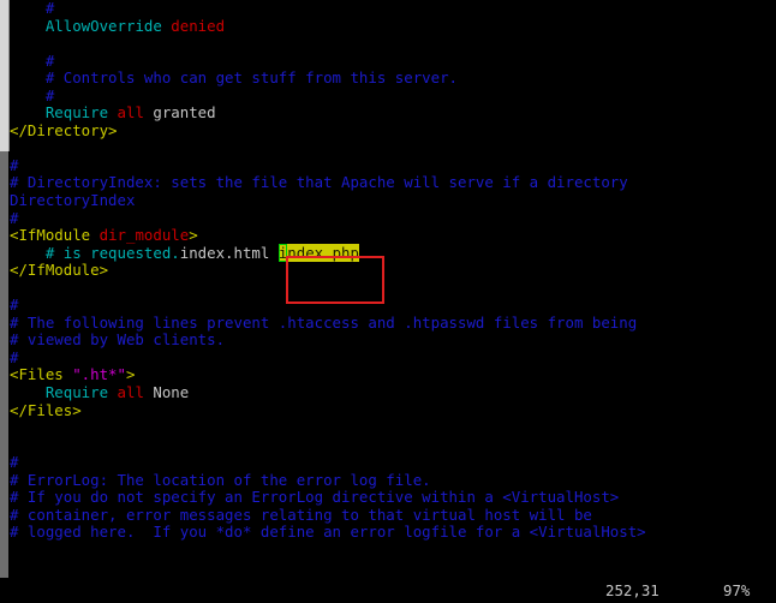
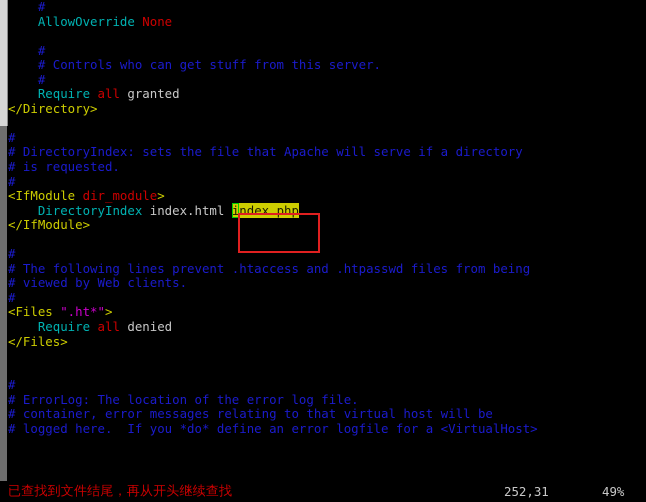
  #
- AllowOverride denied
+ AllowOverride None
  #
  # Controls who can get stuff from this server.
  #
  Require all granted
  </Directory>
  #
  # DirectoryIndex: sets the file that Apache will serve if a directory
- DirectoryIndex
+ # is requested.
  #
  <IfModule dir_module>
- # is requested.index.html index.php
+ DirectoryIndex index.html index.php
  </IfModule>
  #
  # The following lines prevent .htaccess and .htpasswd files from being
  # viewed by Web clients.
  #
  <Files ".ht*">
- Require all None
+ Require all denied
  </Files>
  #
  # ErrorLog: The location of the error log file.
- # If you do not specify an ErrorLog directive within a <VirtualHost>
  # container, error messages relating to that virtual host will be
  # logged here. If you *do* define an error logfile for a <VirtualHost>
+ 已查找到文件结尾，再从开头继续查找
  252,31
- 97%
+ 49%
